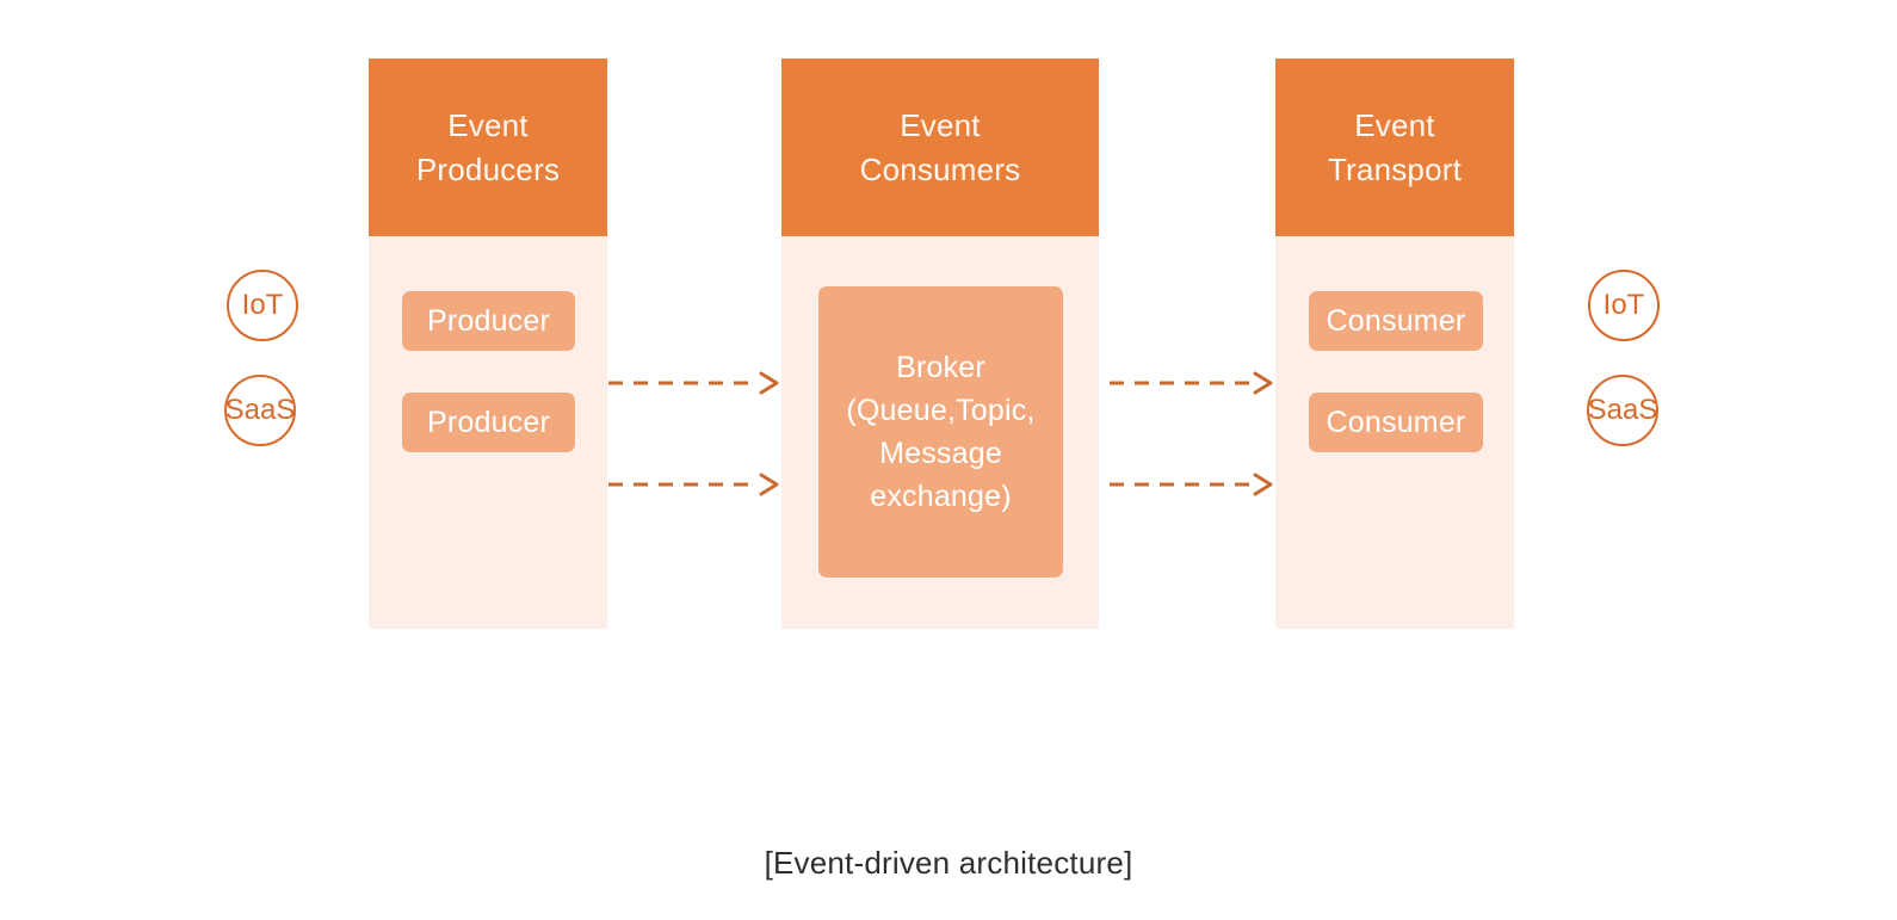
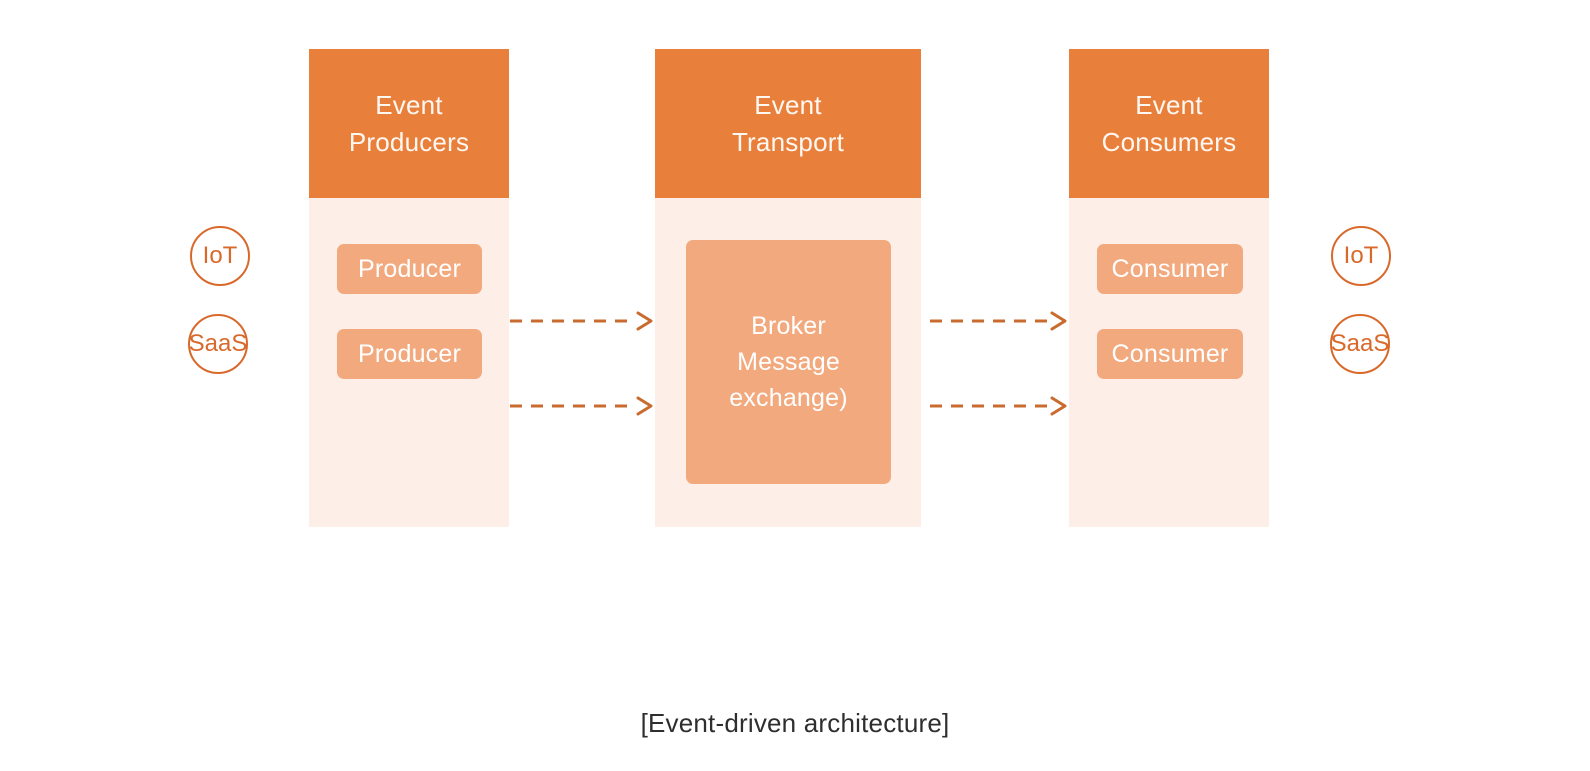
  IoT
  SaaS
  Event
  Producers
  Producer
  Producer
  Event
- Consumers
+ Transport
  Broker
- (Queue,Topic,
  Message
  exchange)
  Event
- Transport
+ Consumers
  Consumer
  Consumer
  IoT
  SaaS
  [Event-driven architecture]
